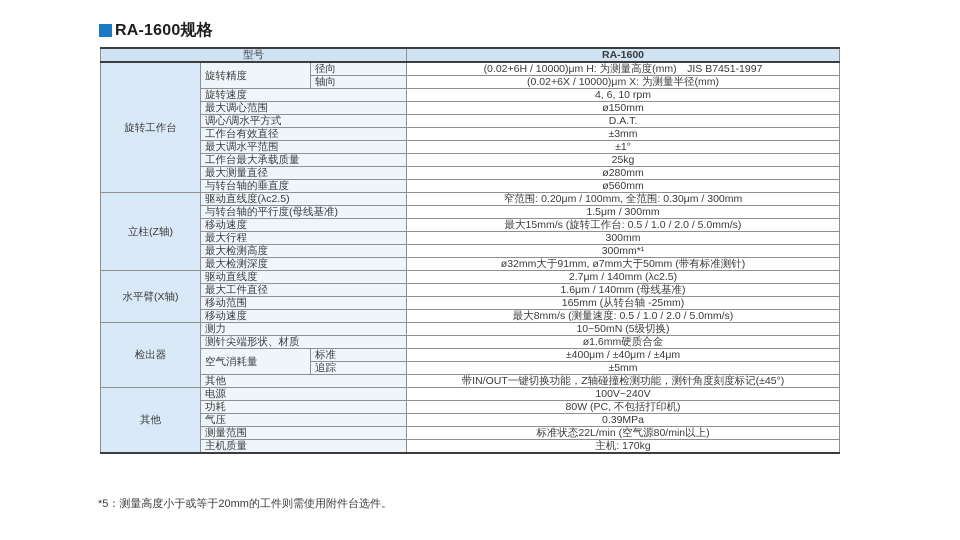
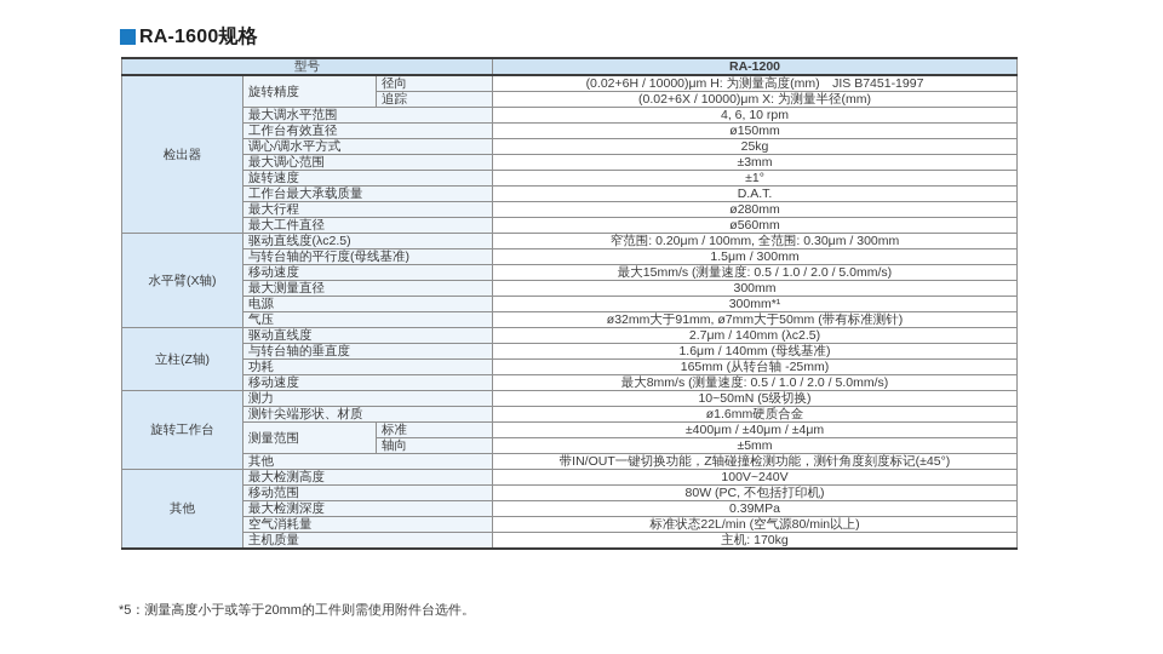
  RA-1600规格
- 型号	RA-1600
+ 型号	RA-1200
- 旋转工作台	旋转精度	径向	(0.02+6H / 10000)μm H: 为测量高度(mm) JIS B7451-1997
+ 检出器	旋转精度	径向	(0.02+6H / 10000)μm H: 为测量高度(mm) JIS B7451-1997
- 轴向	(0.02+6X / 10000)μm X: 为测量半径(mm)
+ 追踪	(0.02+6X / 10000)μm X: 为测量半径(mm)
- 旋转速度	4, 6, 10 rpm
+ 最大调水平范围	4, 6, 10 rpm
- 最大调心范围	ø150mm
+ 工作台有效直径	ø150mm
- 调心/调水平方式	D.A.T.
+ 调心/调水平方式	25kg
- 工作台有效直径	±3mm
+ 最大调心范围	±3mm
- 最大调水平范围	±1°
+ 旋转速度	±1°
- 工作台最大承载质量	25kg
+ 工作台最大承载质量	D.A.T.
- 最大测量直径	ø280mm
+ 最大行程	ø280mm
- 与转台轴的垂直度	ø560mm
+ 最大工件直径	ø560mm
- 立柱(Z轴)	驱动直线度(λc2.5)	窄范围: 0.20μm / 100mm, 全范围: 0.30μm / 300mm
+ 水平臂(X轴)	驱动直线度(λc2.5)	窄范围: 0.20μm / 100mm, 全范围: 0.30μm / 300mm
  与转台轴的平行度(母线基准)	1.5μm / 300mm
- 移动速度	最大15mm/s (旋转工作台: 0.5 / 1.0 / 2.0 / 5.0mm/s)
+ 移动速度	最大15mm/s (测量速度: 0.5 / 1.0 / 2.0 / 5.0mm/s)
- 最大行程	300mm
+ 最大测量直径	300mm
- 最大检测高度	300mm*¹
+ 电源	300mm*¹
- 最大检测深度	ø32mm大于91mm, ø7mm大于50mm (带有标准测针)
+ 气压	ø32mm大于91mm, ø7mm大于50mm (带有标准测针)
- 水平臂(X轴)	驱动直线度	2.7μm / 140mm (λc2.5)
+ 立柱(Z轴)	驱动直线度	2.7μm / 140mm (λc2.5)
- 最大工件直径	1.6μm / 140mm (母线基准)
+ 与转台轴的垂直度	1.6μm / 140mm (母线基准)
- 移动范围	165mm (从转台轴 -25mm)
+ 功耗	165mm (从转台轴 -25mm)
  移动速度	最大8mm/s (测量速度: 0.5 / 1.0 / 2.0 / 5.0mm/s)
- 检出器	测力	10~50mN (5级切换)
+ 旋转工作台	测力	10~50mN (5级切换)
  测针尖端形状、材质	ø1.6mm硬质合金
- 空气消耗量	标准	±400μm / ±40μm / ±4μm
+ 测量范围	标准	±400μm / ±40μm / ±4μm
- 追踪	±5mm
+ 轴向	±5mm
  其他	带IN/OUT一键切换功能，Z轴碰撞检测功能，测针角度刻度标记(±45°)
- 其他	电源	100V~240V
+ 其他	最大检测高度	100V~240V
- 功耗	80W (PC, 不包括打印机)
+ 移动范围	80W (PC, 不包括打印机)
- 气压	0.39MPa
+ 最大检测深度	0.39MPa
- 测量范围	标准状态22L/min (空气源80/min以上)
+ 空气消耗量	标准状态22L/min (空气源80/min以上)
  主机质量	主机: 170kg
  *5：测量高度小于或等于20mm的工件则需使用附件台选件。
